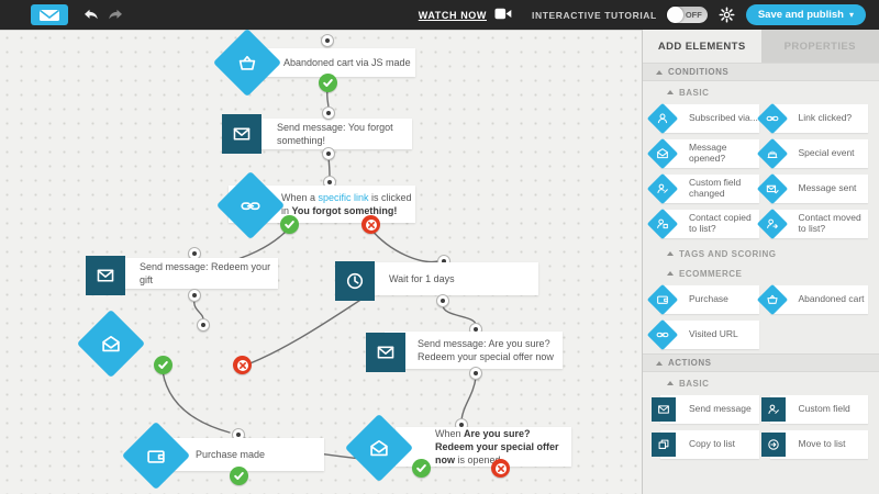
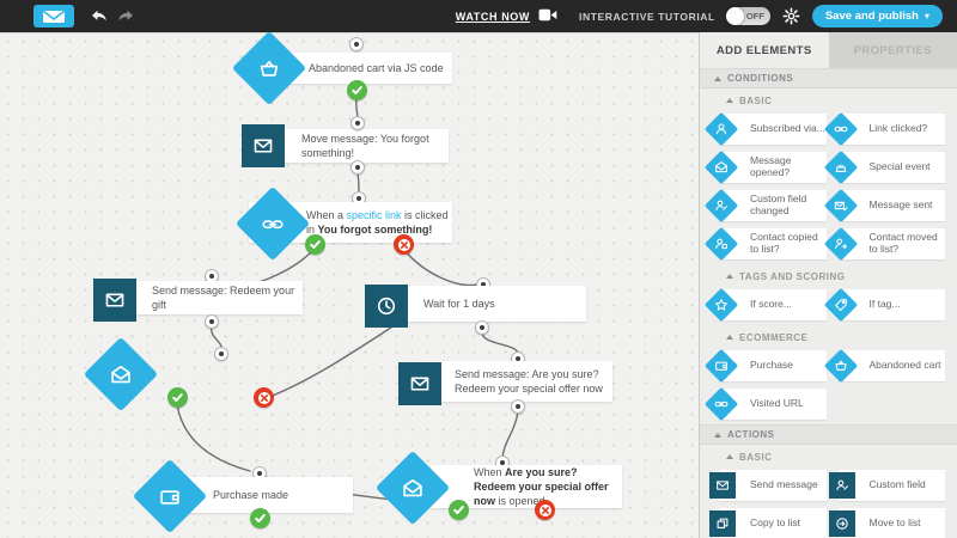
  WATCH NOW
  INTERACTIVE TUTORIAL
  OFF
  Save and publish
  ▾
- Abandoned cart via JS made
+ Abandoned cart via JS code
- Send message: You forgot something!
+ Move message: You forgot something!
  When a specific link is clicked in You forgot something!
  Send message: Redeem your gift
  Wait for 1 days
  Send message: Are you sure? Redeem your special offer now
  Purchase made
  When Are you sure? Redeem your special offer now is opene
  ADD ELEMENTS
  PROPERTIES
  CONDITIONS
  BASIC
  Subscribed via..
  Link clicked?
  Message opened?
  Special event
  Custom field changed
  Message sent
  Contact copied to list?
  Contact moved to list?
  TAGS AND SCORING
+ If score...
+ If tag...
  ECOMMERCE
  Purchase
  Abandoned cart
  Visited URL
  ACTIONS
  BASIC
  Send message
  Custom field
  Copy to list
  Move to list
